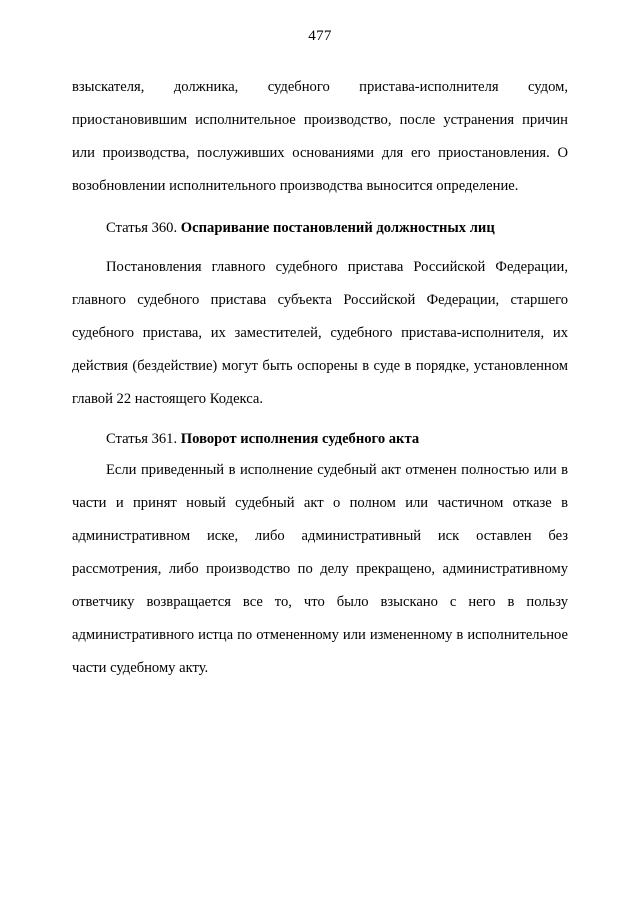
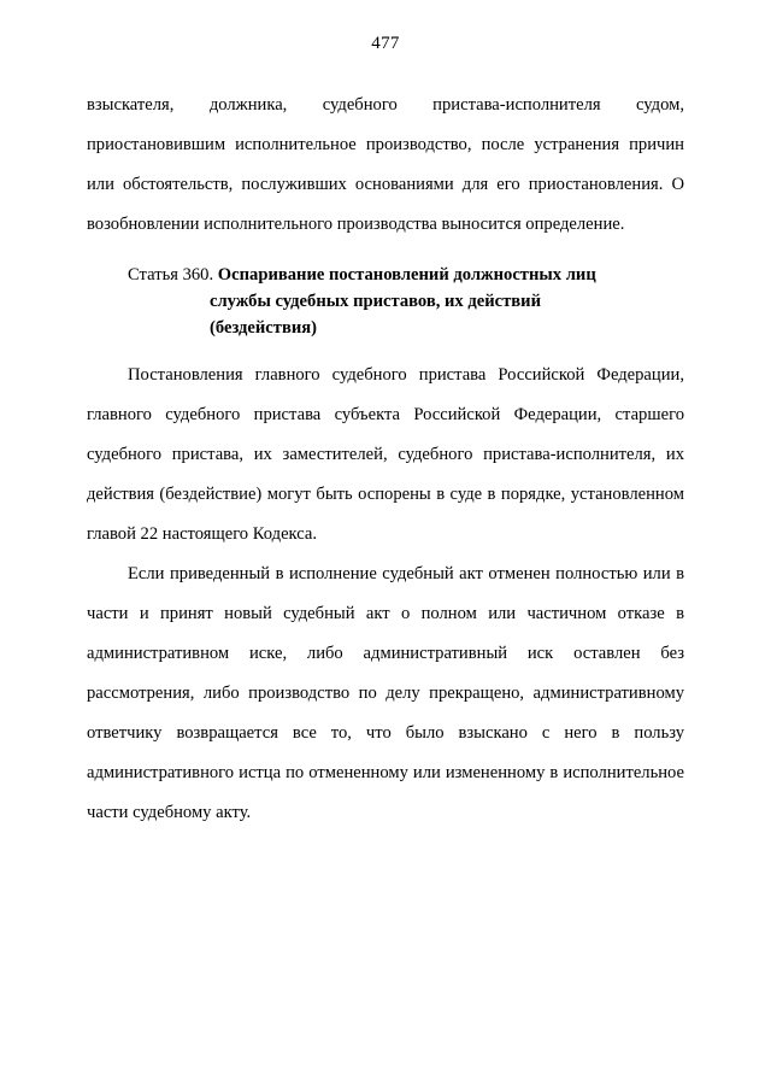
  477
- взыскателя, должника, судебного пристава-исполнителя судом, приостановившим исполнительное производство, после устранения причин или производства, послуживших основаниями для его приостановления. О возобновлении исполнительного производства выносится определение.
+ взыскателя, должника, судебного пристава-исполнителя судом, приостановившим исполнительное производство, после устранения причин или обстоятельств, послуживших основаниями для его приостановления. О возобновлении исполнительного производства выносится определение.
  Статья 360. Оспаривание постановлений должностных лиц
+ службы судебных приставов, их действий
+ (бездействия)
  Постановления главного судебного пристава Российской Федерации, главного судебного пристава субъекта Российской Федерации, старшего судебного пристава, их заместителей, судебного пристава-исполнителя, их действия (бездействие) могут быть оспорены в суде в порядке, установленном главой 22 настоящего Кодекса.
- Статья 361. Поворот исполнения судебного акта
  Если приведенный в исполнение судебный акт отменен полностью или в части и принят новый судебный акт о полном или частичном отказе в административном иске, либо административный иск оставлен без рассмотрения, либо производство по делу прекращено, административному ответчику возвращается все то, что было взыскано с него в пользу административного истца по отмененному или измененному в исполнительное части судебному акту.
